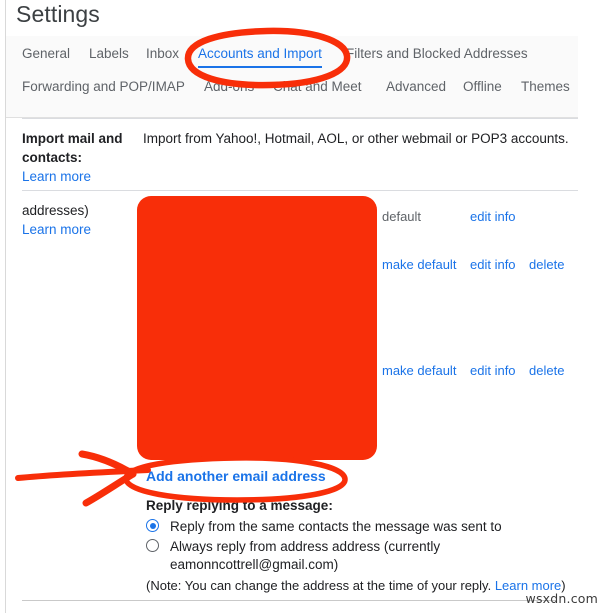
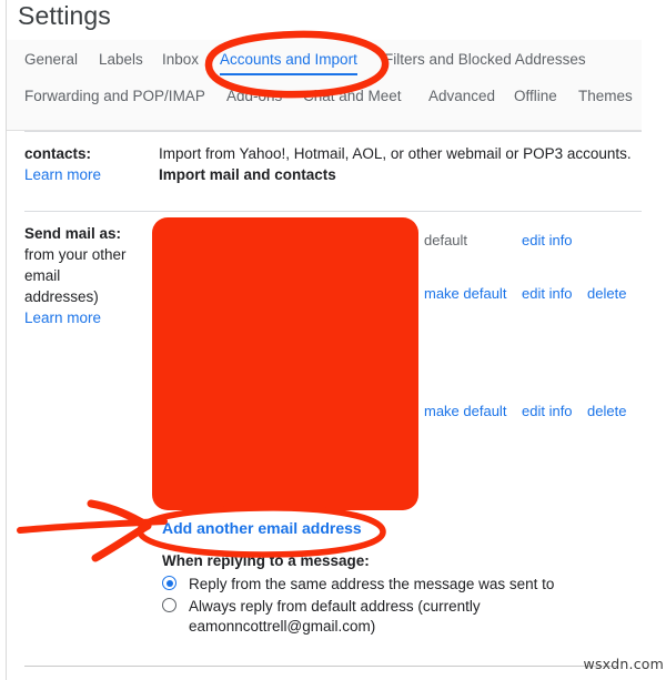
  Settings
  General
  Labels
  Inbox
  Accounts and Import
  Filters and Blocked Addresses
  Forwarding and POP/IMAP
  t and Meet
  Advanced
  Offline
  Themes
- Import mail and
  contacts:
  Learn more
  Import from Yahoo!, Hotmail, AOL, or other webmail or POP3 accounts.
+ Import mail and contacts
+ Send mail as:
+ from your other email
  addresses)
  Learn more
  default
  edit info
  make default
  edit info
  delete
  make default
  edit info
  delete
  Add another email address
- Reply replying to a message:
+ When replying to a message:
- Reply from the same contacts the message was sent to
+ Reply from the same address the message was sent to
- Always reply from address address (currently
+ Always reply from default address (currently
  eamonncottrell@gmail.com)
- (Note: You can change the address at the time of your reply. Learn more)
  wsxdn.com
